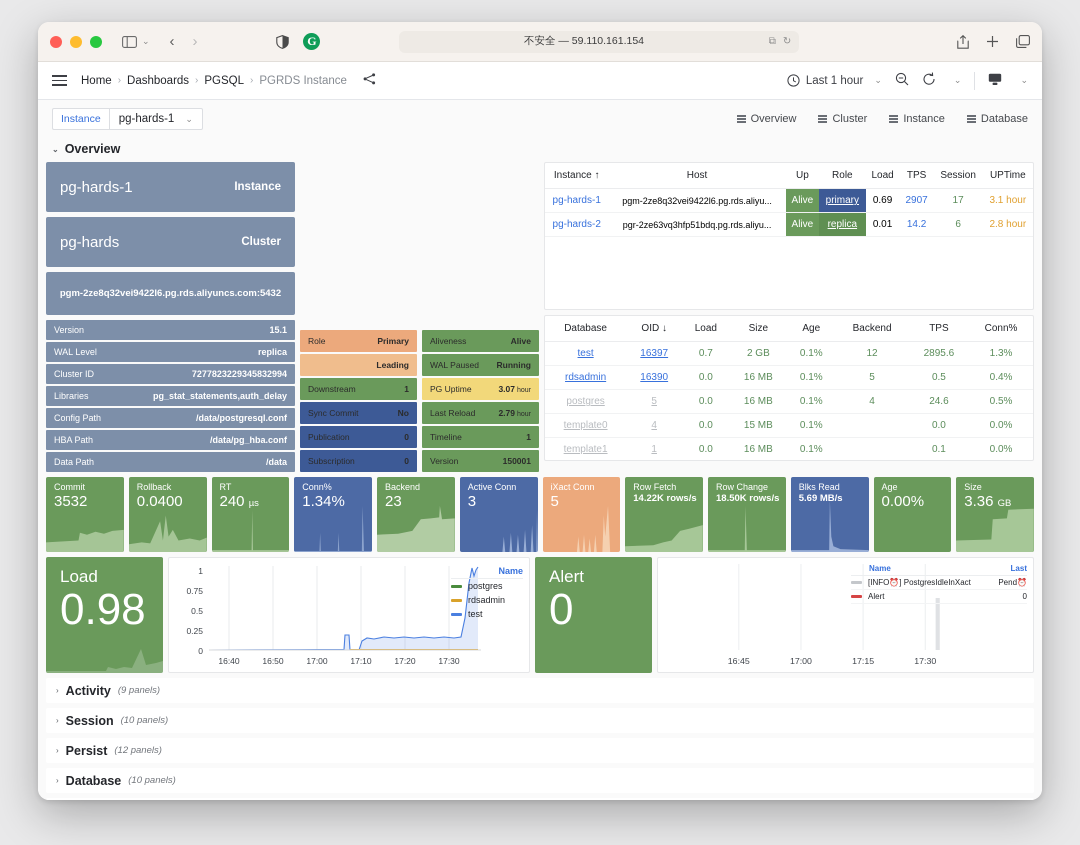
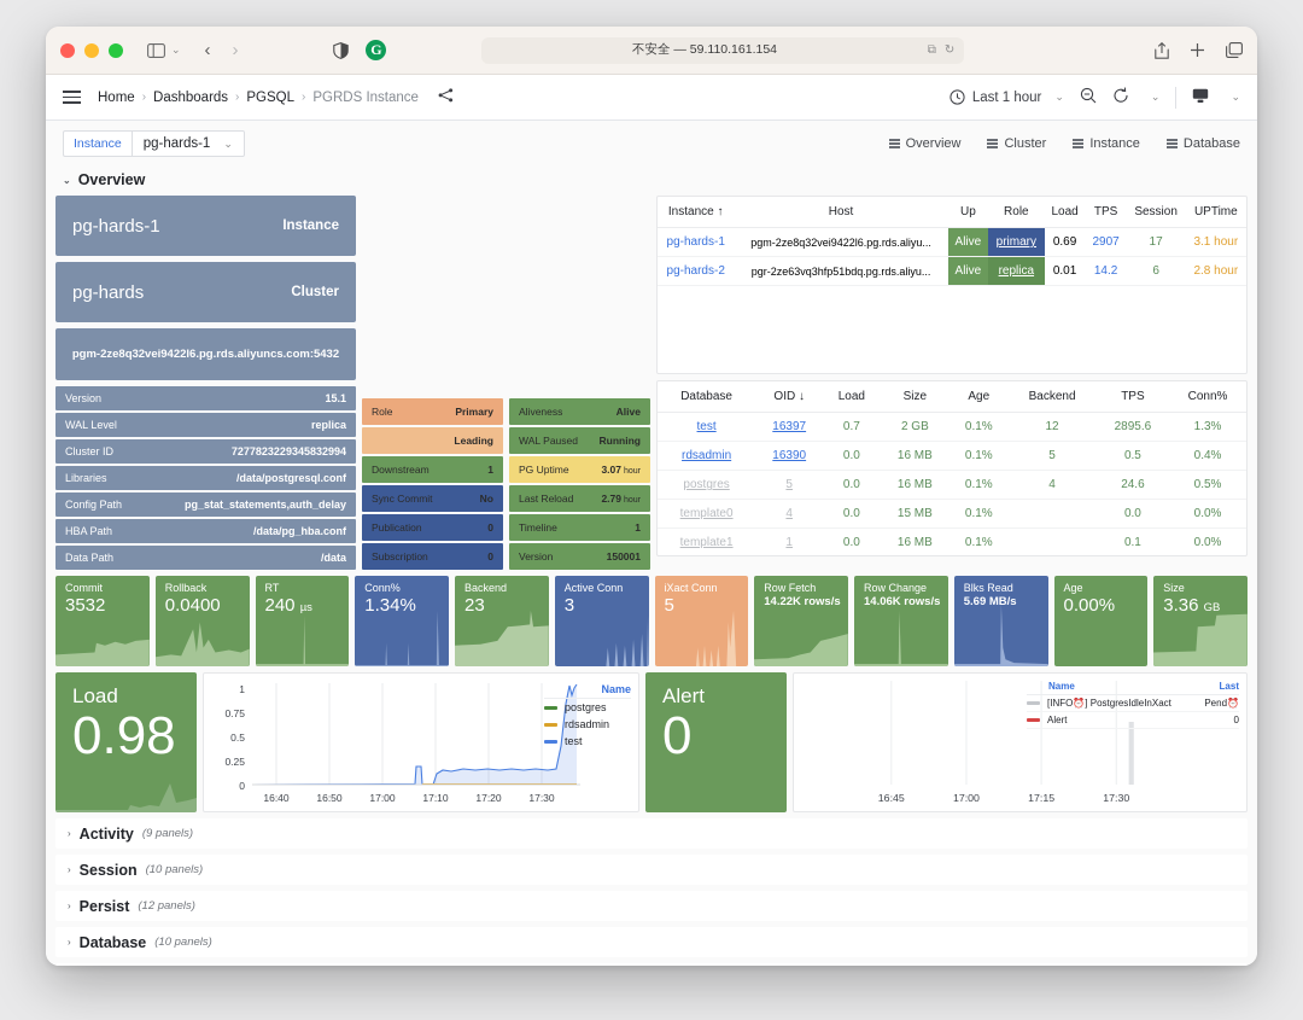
  ⌄
  ‹
  ›
  G
  不安全 — 59.110.161.154
  ⧉
  ↻
  Home
  ›
  Dashboards
  ›
  PGSQL
  ›
  PGRDS Instance
  Last 1 hour
  ⌄
  ⌄
  ⌄
  Instance
  pg-hards-1
  ⌄
  Overview
  Cluster
  Instance
  Database
  ⌄
  Overview
  pg-hards-1
  Instance
  pg-hards
  Cluster
  pgm-2ze8q32vei9422l6.pg.rds.aliyuncs.com:5432
  Version
  15.1
  WAL Level
  replica
  Cluster ID
  7277823229345832994
  Libraries
- pg_stat_statements,auth_delay
+ /data/postgresql.conf
  Config Path
- /data/postgresql.conf
+ pg_stat_statements,auth_delay
  HBA Path
  /data/pg_hba.conf
  Data Path
  /data
  Role
  Primary
  Leading
  Downstream
  1
  Sync Commit
  No
  Publication
  0
  Subscription
  0
  Aliveness
  Alive
  WAL Paused
  Running
  PG Uptime
  Last Reload
  Timeline
  1
  Version
  150001
  Instance ↑	Host	Up	Role	Load	TPS	Session	UPTime
  pg-hards-1	pgm-2ze8q32vei9422l6.pg.rds.aliyu...	Alive	primary	0.69	2907	17	3.1 hour
  pg-hards-2	pgr-2ze63vq3hfp51bdq.pg.rds.aliyu...	Alive	replica	0.01	14.2	6	2.8 hour
  Database	OID ↓	Load	Size	Age	Backend	TPS	Conn%
  test	16397	0.7	2 GB	0.1%	12	2895.6	1.3%
  rdsadmin	16390	0.0	16 MB	0.1%	5	0.5	0.4%
  postgres	5	0.0	16 MB	0.1%	4	24.6	0.5%
  template0	4	0.0	15 MB	0.1%		0.0	0.0%
  template1	1	0.0	16 MB	0.1%		0.1	0.0%
  Commit
  3532
  Rollback
  0.0400
  RT
  240 µs
  Conn%
  1.34%
  Backend
  23
  Active Conn
  3
  iXact Conn
  5
  Row Fetch
  14.22K rows/s
  Row Change
- 18.50K rows/s
+ 14.06K rows/s
  Blks Read
  5.69 MB/s
  Age
  0.00%
  Size
  3.36 GB
  Load
  0.98
  1
  0.75
  0.5
  0.25
  0
  16:40
  16:50
  17:00
  17:10
  17:20
  17:30
  Name
  postgres
  rdsadmin
  test
  Alert
  0
  16:45
  17:00
  17:15
  17:30
  Name
  Last
  [INFO⏰] PostgresIdleInXact
  Pend⏰
  Alert
  0
  ›
  Activity
  (9 panels)
  ›
  Session
  (10 panels)
  ›
  Persist
  (12 panels)
  ›
  Database
  (10 panels)
